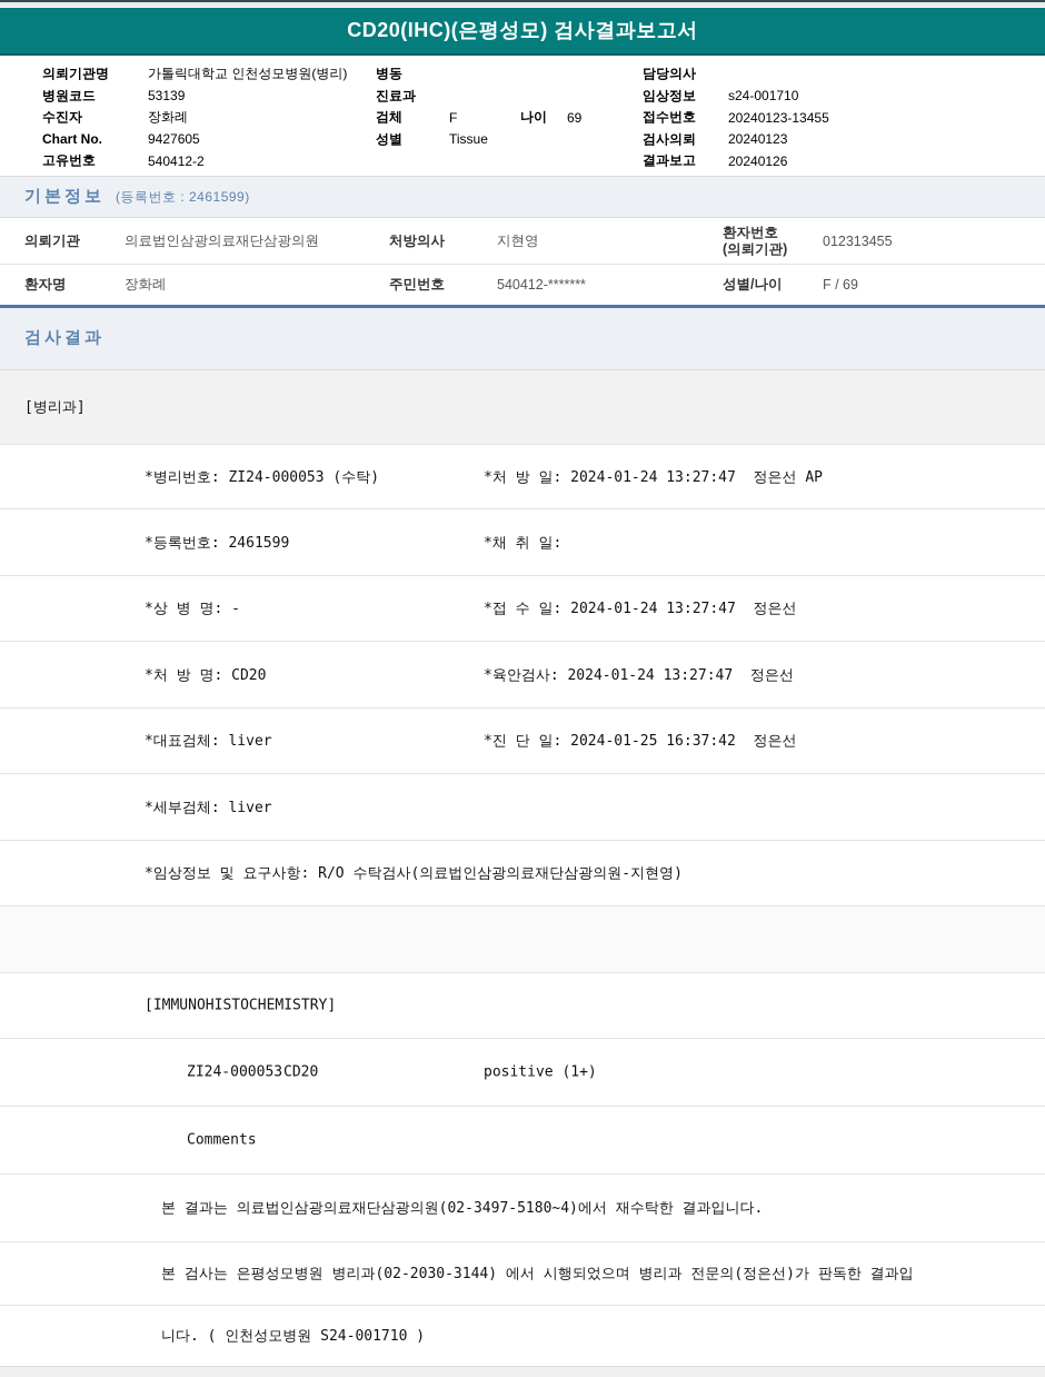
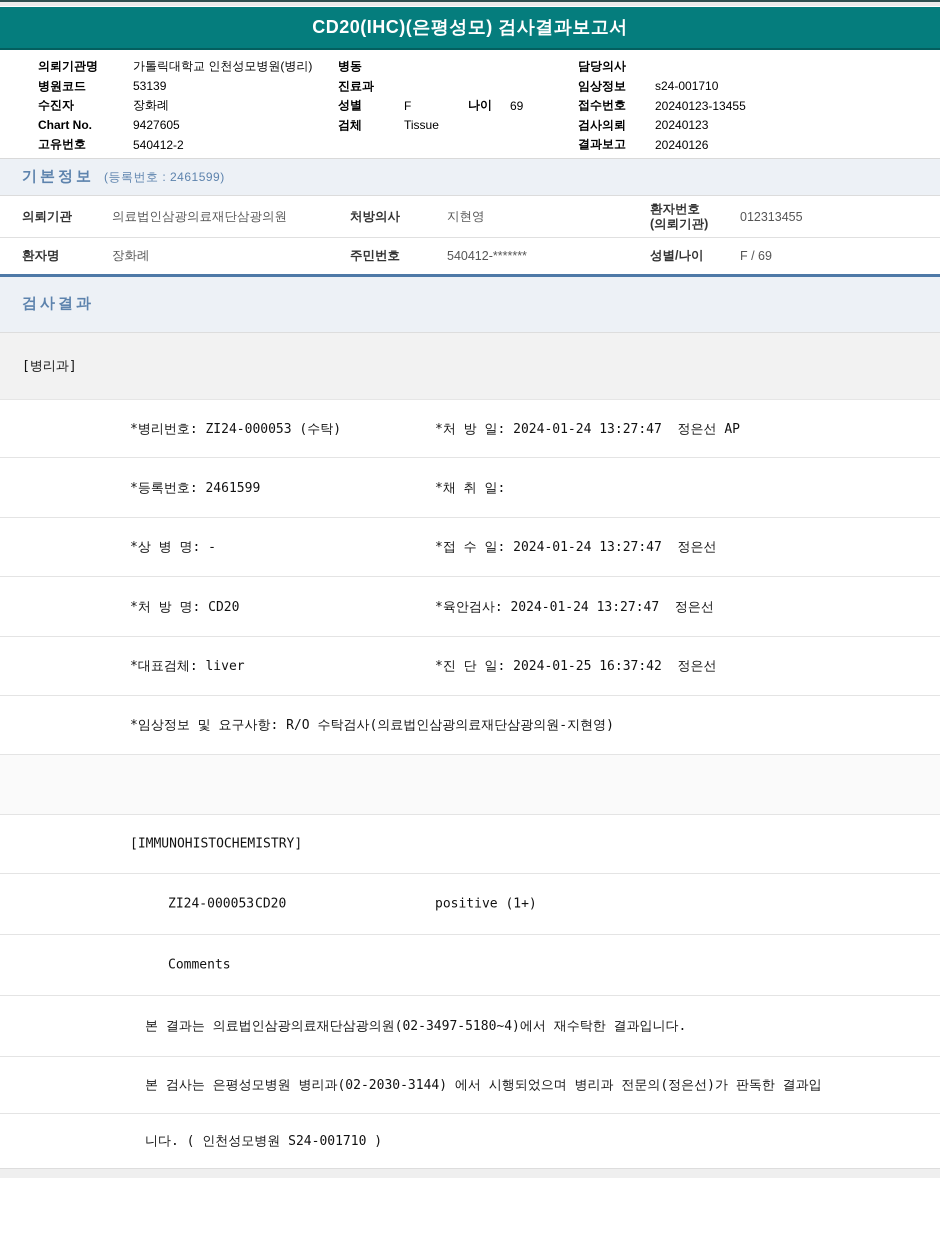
  CD20(IHC)(은평성모) 검사결과보고서
  의뢰기관명
  가톨릭대학교 인천성모병원(병리)
  병원코드
  53139
  수진자
  장화례
  Chart No.
  9427605
  고유번호
  540412-2
  병동
  진료과
- 검체
+ 성별
  F
  나이
  69
- 성별
+ 검체
  Tissue
  담당의사
  임상정보
  s24-001710
  접수번호
  20240123-13455
  검사의뢰
  20240123
  결과보고
  20240126
  기본정보
  (등록번호 : 2461599)
  의뢰기관
  의료법인삼광의료재단삼광의원
  처방의사
  지현영
  환자번호
  (의뢰기관)
  012313455
  환자명
  장화례
  주민번호
  540412-*******
  성별/나이
  F / 69
  검사결과
  [병리과]
  *병리번호: ZI24-000053 (수탁)
  *처 방 일: 2024-01-24 13:27:47 정은선 AP
  *등록번호: 2461599
  *채 취 일:
  *상 병 명: -
  *접 수 일: 2024-01-24 13:27:47 정은선
  *처 방 명: CD20
  *육안검사: 2024-01-24 13:27:47 정은선
  *대표검체: liver
  *진 단 일: 2024-01-25 16:37:42 정은선
- *세부검체: liver
  *임상정보 및 요구사항: R/O 수탁검사(의료법인삼광의료재단삼광의원-지현영)
  [IMMUNOHISTOCHEMISTRY]
  ZI24-000053
  CD20
  positive (1+)
  Comments
  본 결과는 의료법인삼광의료재단삼광의원(02-3497-5180~4)에서 재수탁한 결과입니다.
  본 검사는 은평성모병원 병리과(02-2030-3144) 에서 시행되었으며 병리과 전문의(정은선)가 판독한 결과입
  니다. ( 인천성모병원 S24-001710 )
